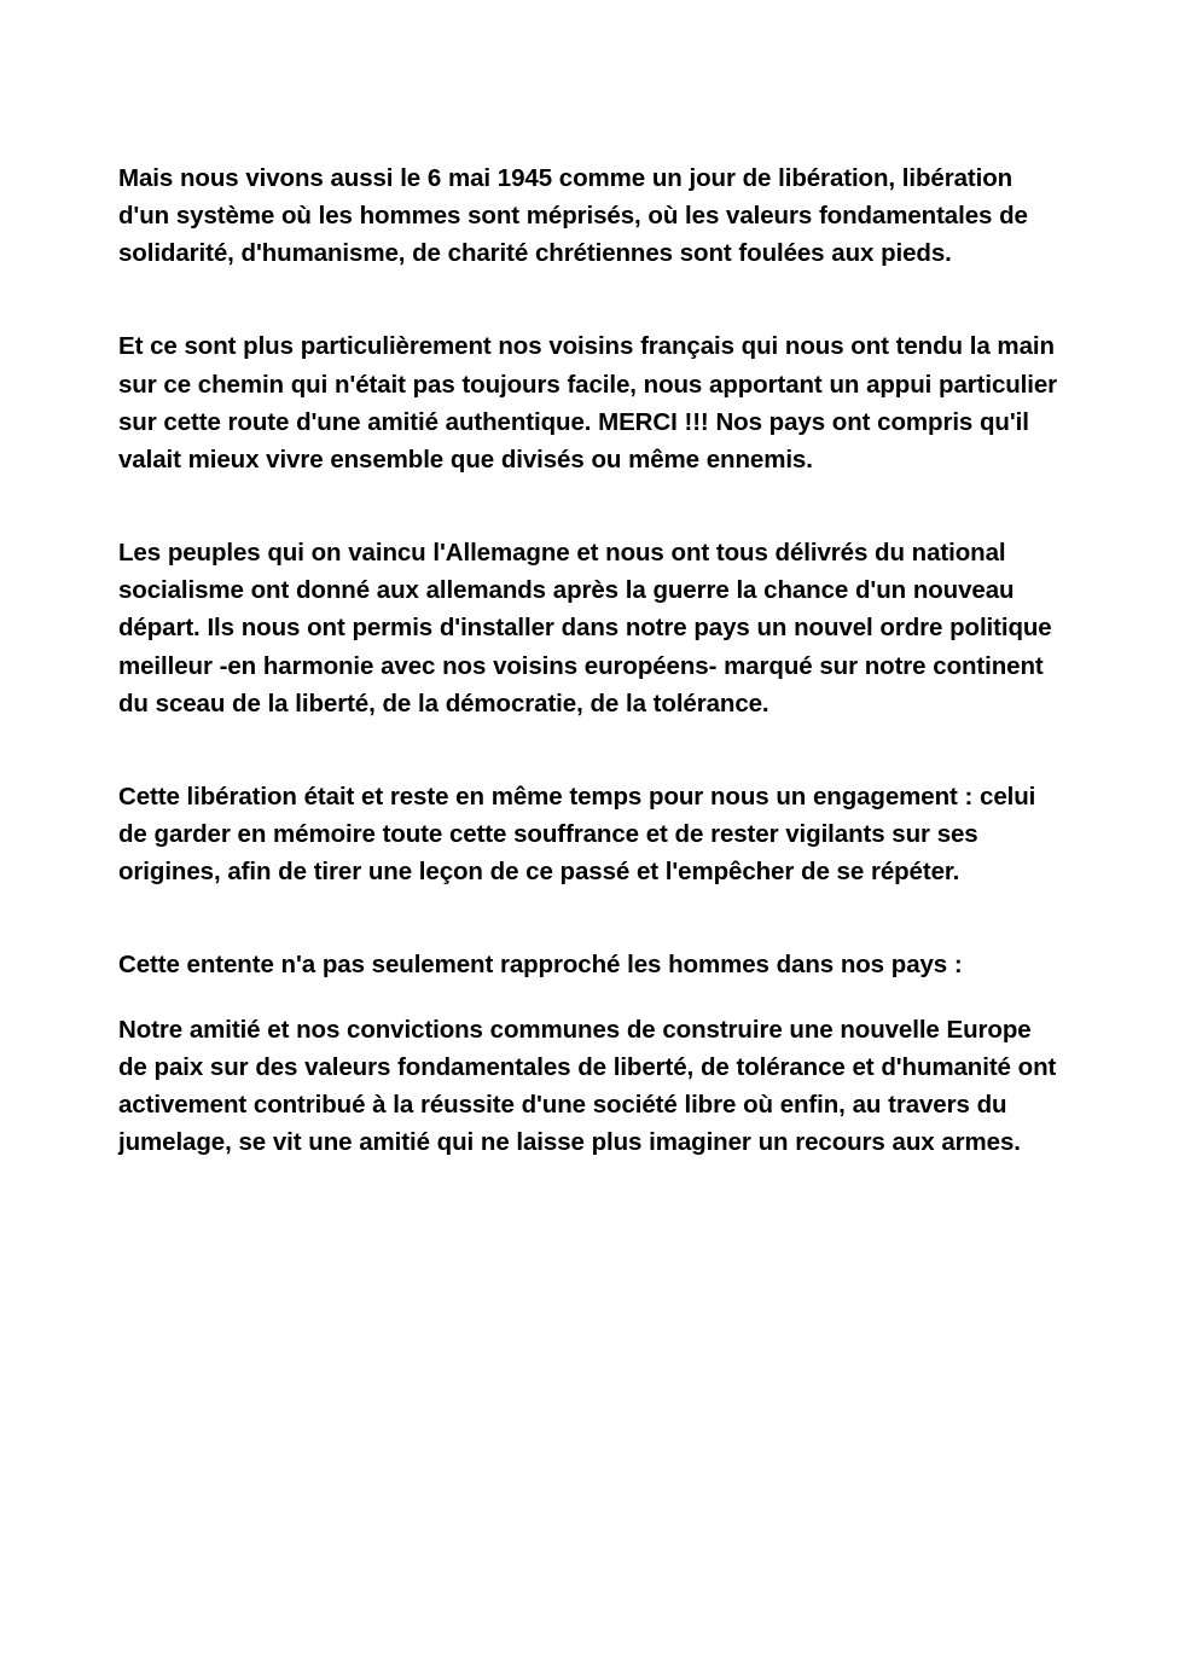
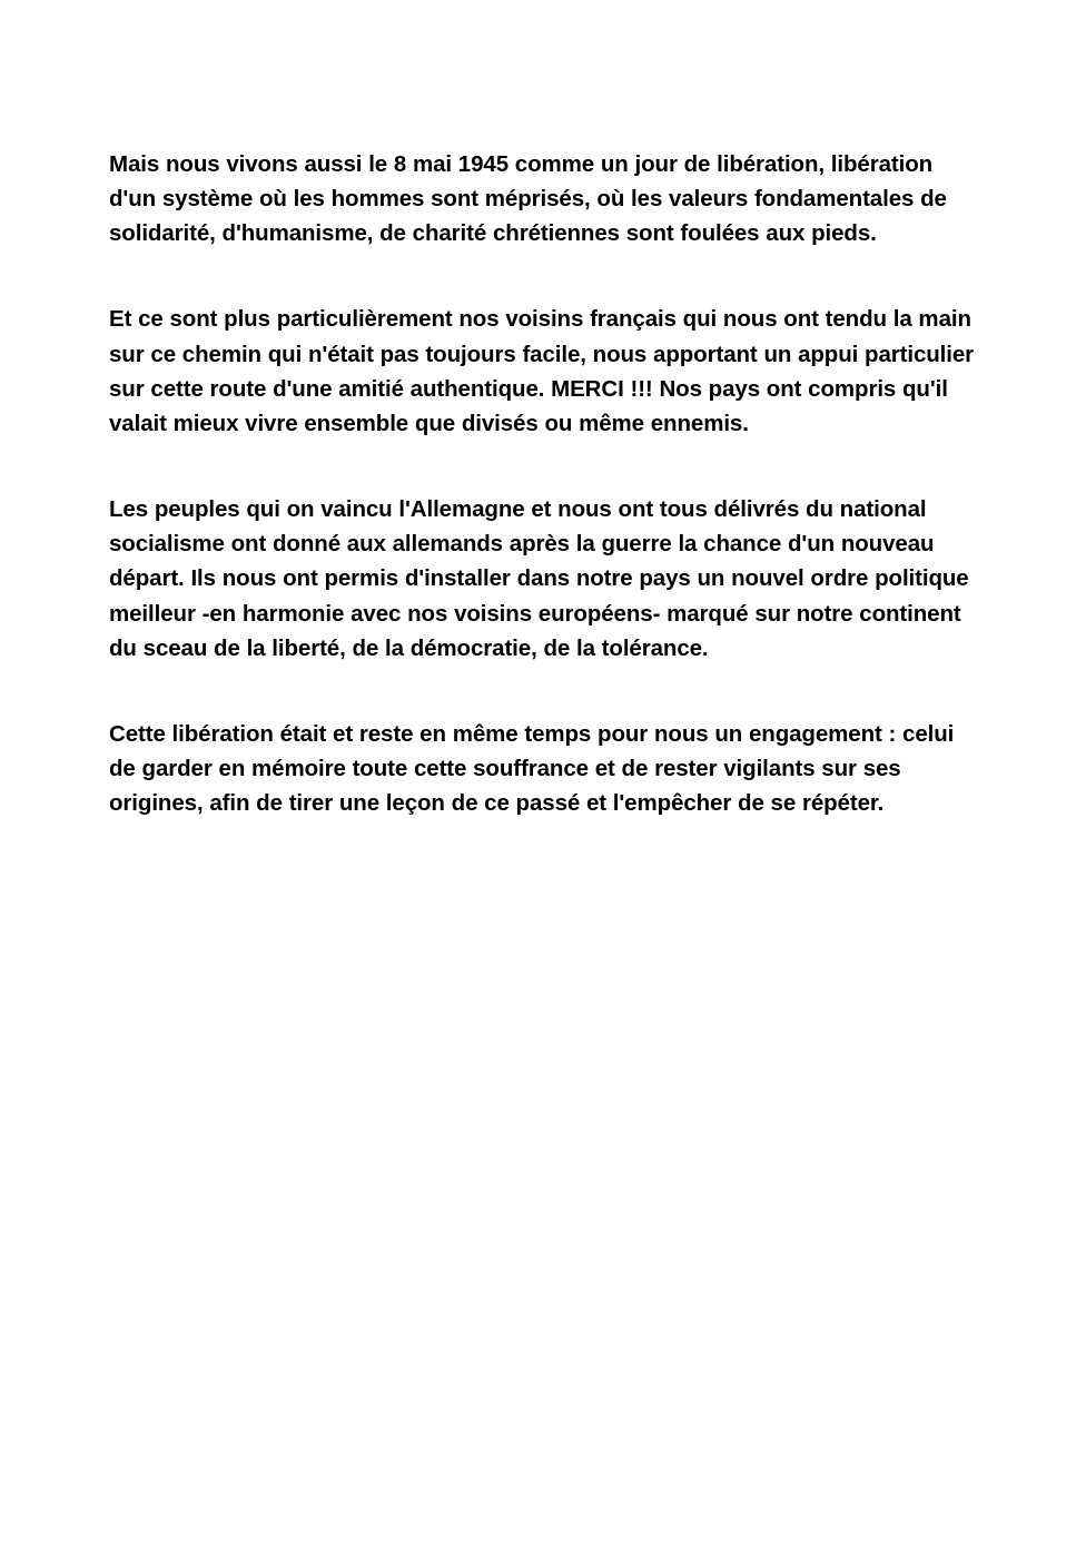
- Mais nous vivons aussi le 6 mai 1945 comme un jour de libération, libération d'un système où les hommes sont méprisés, où les valeurs fondamentales de solidarité, d'humanisme, de charité chrétiennes sont foulées aux pieds.
+ Mais nous vivons aussi le 8 mai 1945 comme un jour de libération, libération d'un système où les hommes sont méprisés, où les valeurs fondamentales de solidarité, d'humanisme, de charité chrétiennes sont foulées aux pieds.
  Et ce sont plus particulièrement nos voisins français qui nous ont tendu la main sur ce chemin qui n'était pas toujours facile, nous apportant un appui particulier sur cette route d'une amitié authentique. MERCI !!! Nos pays ont compris qu'il valait mieux vivre ensemble que divisés ou même ennemis.
  Les peuples qui on vaincu l'Allemagne et nous ont tous délivrés du national socialisme ont donné aux allemands après la guerre la chance d'un nouveau départ. Ils nous ont permis d'installer dans notre pays un nouvel ordre politique meilleur -en harmonie avec nos voisins européens- marqué sur notre continent du sceau de la liberté, de la démocratie, de la tolérance.
  Cette libération était et reste en même temps pour nous un engagement : celui de garder en mémoire toute cette souffrance et de rester vigilants sur ses origines, afin de tirer une leçon de ce passé et l'empêcher de se répéter.
- Cette entente n'a pas seulement rapproché les hommes dans nos pays :
- Notre amitié et nos convictions communes de construire une nouvelle Europe de paix sur des valeurs fondamentales de liberté, de tolérance et d'humanité ont activement contribué à la réussite d'une société libre où enfin, au travers du jumelage, se vit une amitié qui ne laisse plus imaginer un recours aux armes.
